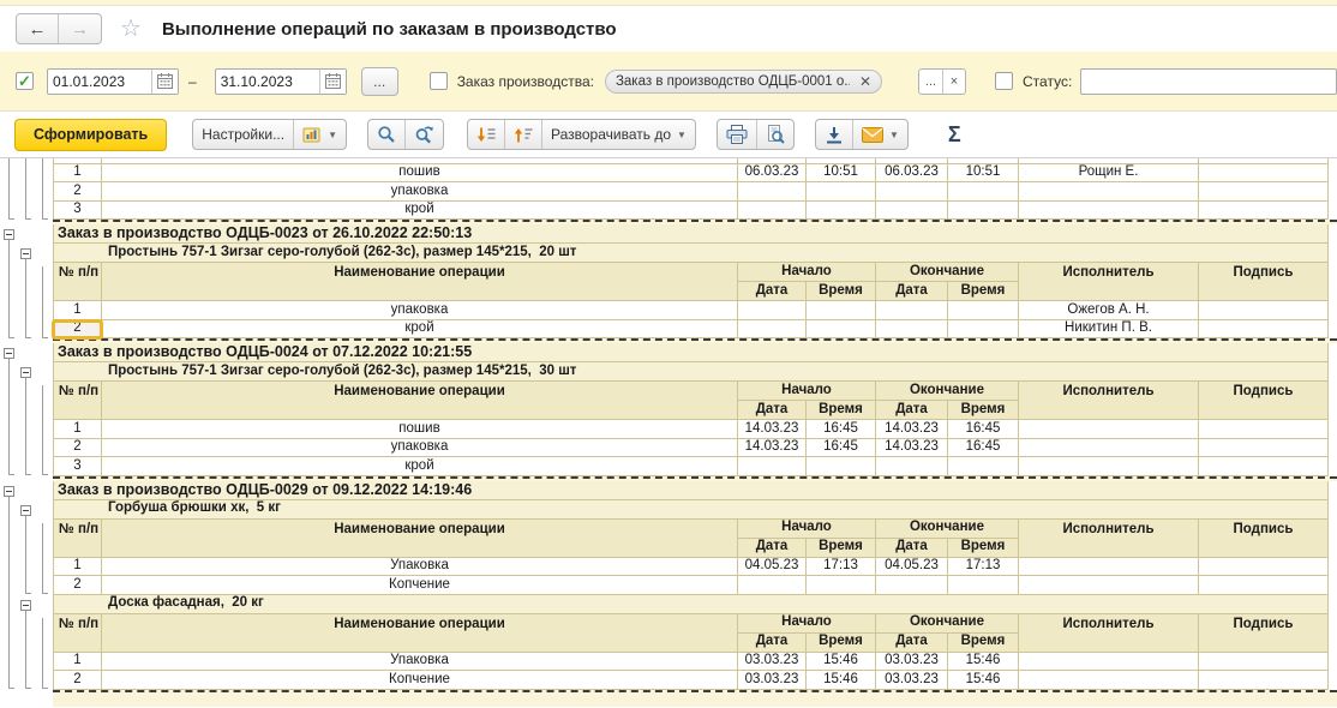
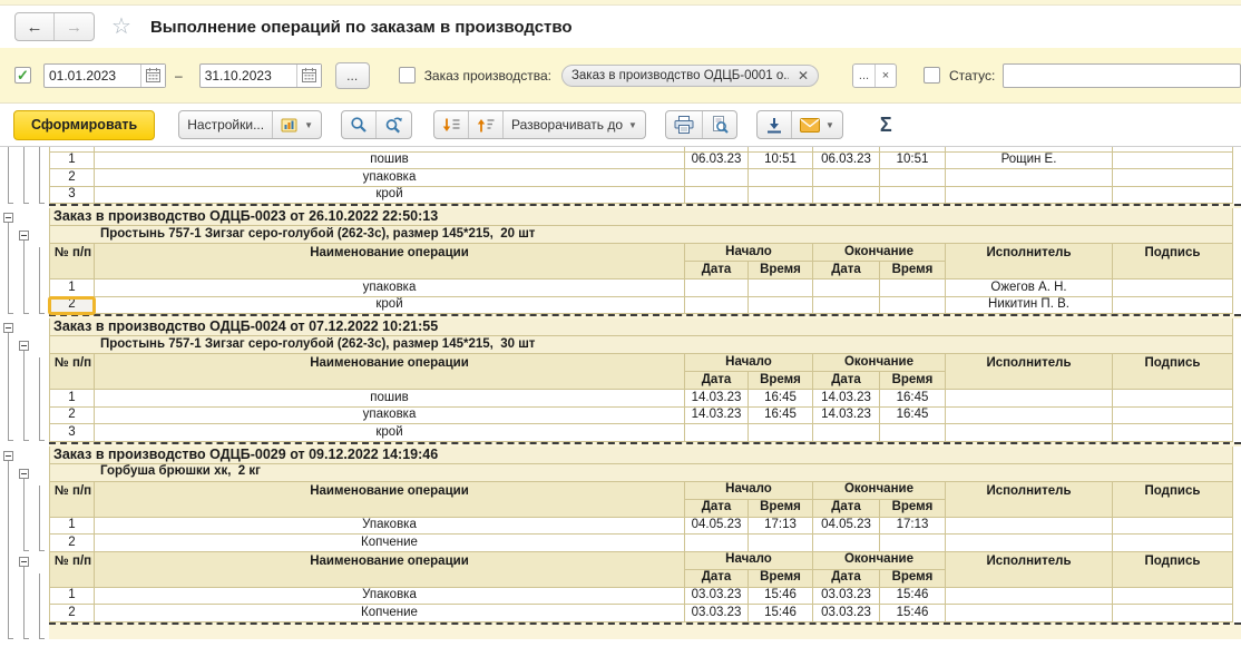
  ←
  →
  ☆
  Выполнение операций по заказам в производство
  ✓
  01.01.2023
  –
  31.10.2023
  ...
  Заказ производства:
  Заказ в производство ОДЦБ-0001 о.
  ✕
  ...
  ×
  Статус:
  Сформировать
  Настройки...
  ▼
  Разворачивать до
  ▼
  ▼
  Σ
  1
  пошив
  06.03.23
  10:51
  06.03.23
  10:51
  Рощин Е.
  2
  упаковка
  3
  крой
  Заказ в производство ОДЦБ-0023 от 26.10.2022 22:50:13
  Простынь 757-1 Зигзаг серо-голубой (262-3с), размер 145*215, 20 шт
  № п/п
  Наименование операции
  Начало
  Окончание
  Исполнитель
  Подпись
  Дата
  Время
  Дата
  Время
  1
  упаковка
  Ожегов А. Н.
  2
  крой
  Никитин П. В.
  Заказ в производство ОДЦБ-0024 от 07.12.2022 10:21:55
  Простынь 757-1 Зигзаг серо-голубой (262-3с), размер 145*215, 30 шт
  № п/п
  Наименование операции
  Начало
  Окончание
  Исполнитель
  Подпись
  Дата
  Время
  Дата
  Время
  1
  пошив
  14.03.23
  16:45
  14.03.23
  16:45
  2
  упаковка
  14.03.23
  16:45
  14.03.23
  16:45
  3
  крой
  Заказ в производство ОДЦБ-0029 от 09.12.2022 14:19:46
- Горбуша брюшки хк, 5 кг
+ Горбуша брюшки хк, 2 кг
  № п/п
  Наименование операции
  Начало
  Окончание
  Исполнитель
  Подпись
  Дата
  Время
  Дата
  Время
  1
  Упаковка
  04.05.23
  17:13
  04.05.23
  17:13
  2
  Копчение
- Доска фасадная, 20 кг
  № п/п
  Наименование операции
  Начало
  Окончание
  Исполнитель
  Подпись
  Дата
  Время
  Дата
  Время
  1
  Упаковка
  03.03.23
  15:46
  03.03.23
  15:46
  2
  Копчение
  03.03.23
  15:46
  03.03.23
  15:46
